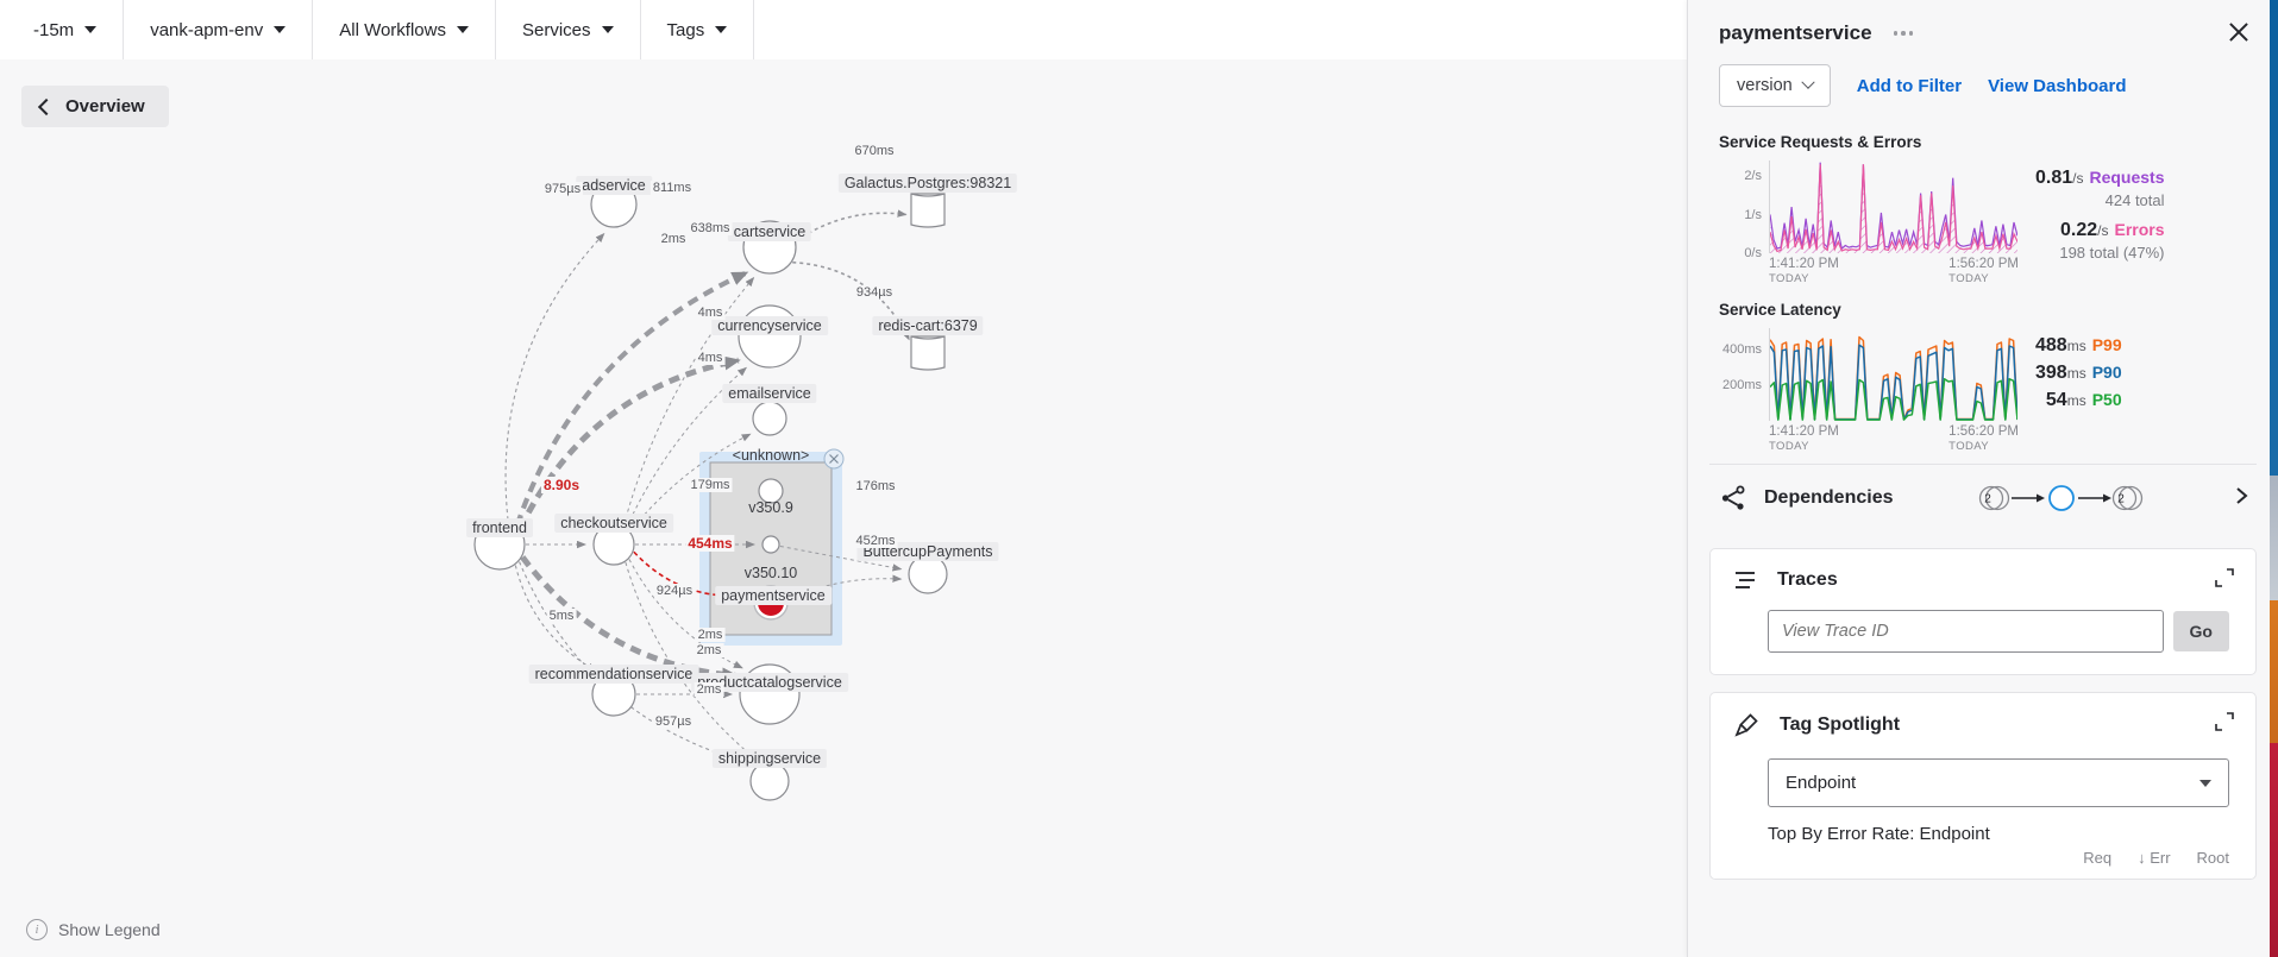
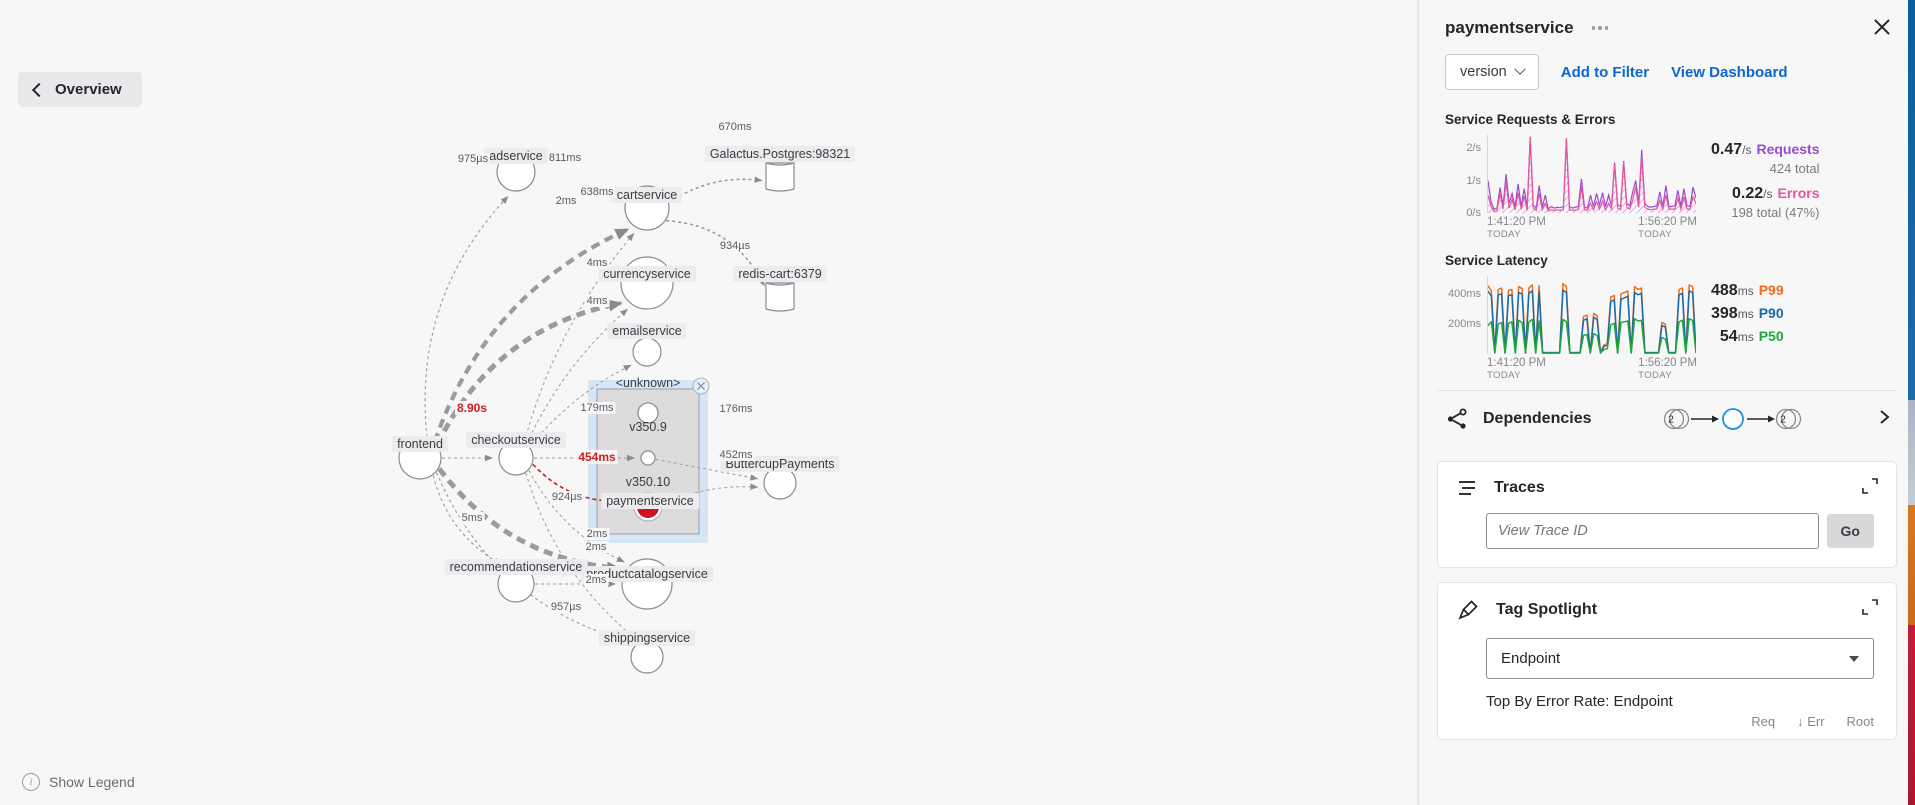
- -15m
- vank-apm-env
- All Workflows
- Services
- Tags
  Overview
  frontend
  adservice
  cartservice
  currencyservice
  emailservice
  checkoutservice
  recommendationservice
  uctcatalogservice
  shippingservice
  ButtercupPayments
  Galactus.Postgres:98321
  redis-cart:6379
  <unknown>
  v350.9
  v350.10
  paymentservice
  975µs
  811ms
  2ms
  638ms
  4ms
  4ms
  670ms
  934µs
  8.90s
  179ms
  454ms
  176ms
  452ms
  924µs
  5ms
  2ms
  2ms
  2ms
  957µs
  i
  Show Legend
  paymentservice
  version
  Add to Filter
  View Dashboard
  Service Requests & Errors
  0/s
  1/s
  2/s
  1:41:20 PM
  TODAY
  1:56:20 PM
  TODAY
- 0.81/s Requests
+ 0.47/s Requests
  424 total
  0.22/s Errors
  198 total (47%)
  Service Latency
  200ms
  400ms
  1:41:20 PM
  TODAY
  1:56:20 PM
  TODAY
  488ms P99
  398ms P90
  54ms P50
  Dependencies
  2
  2
  Traces
  View Trace ID
  Go
  Tag Spotlight
  Endpoint
  Top By Error Rate: Endpoint
  Req
  ↓ Err
  Root
